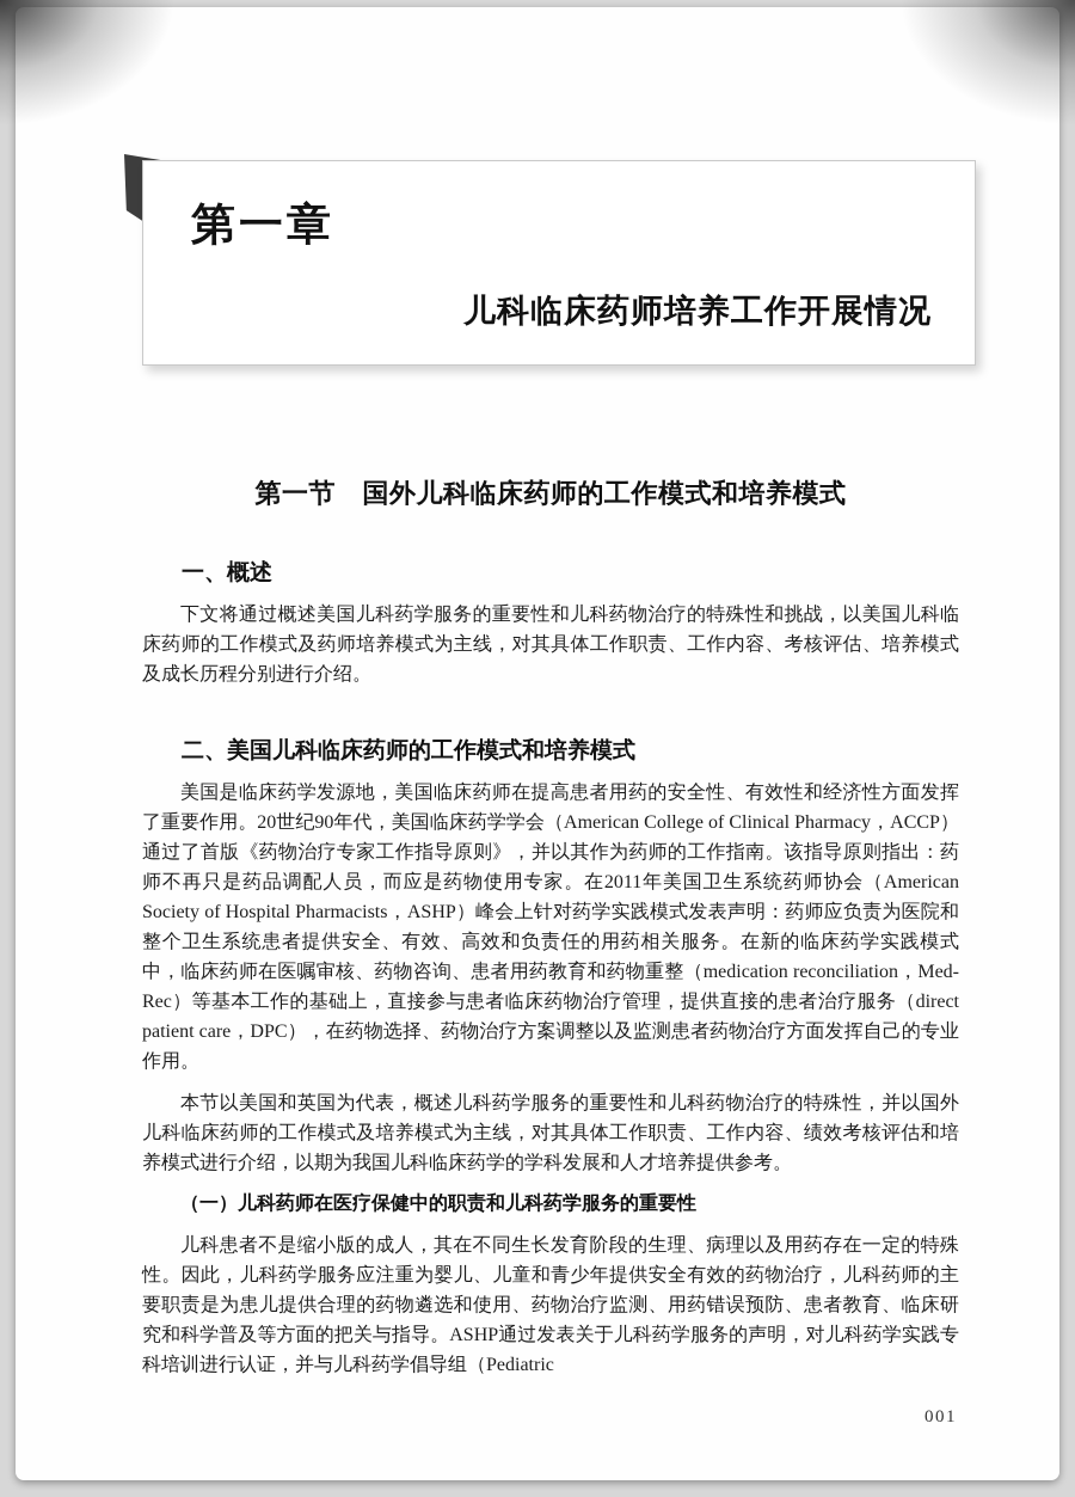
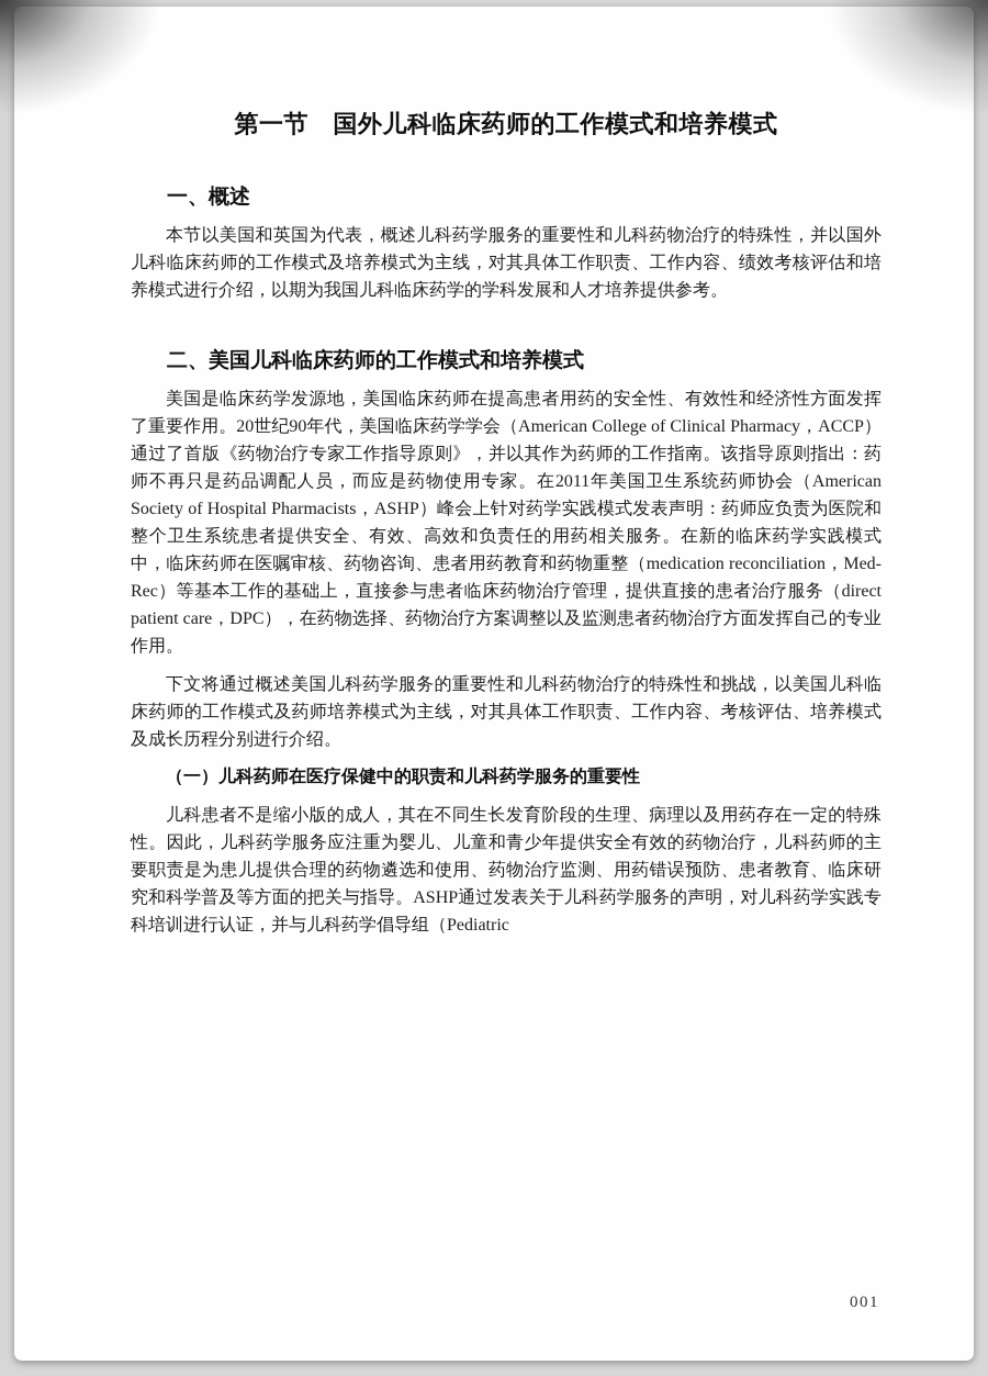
- 第一章
- 儿科临床药师培养工作开展情况
  第一节 国外儿科临床药师的工作模式和培养模式
  一、概述
- 下文将通过概述美国儿科药学服务的重要性和儿科药物治疗的特殊性和挑战，以美国儿科临床药师的工作模式及药师培养模式为主线，对其具体工作职责、工作内容、考核评估、培养模式及成长历程分别进行介绍。
+ 本节以美国和英国为代表，概述儿科药学服务的重要性和儿科药物治疗的特殊性，并以国外儿科临床药师的工作模式及培养模式为主线，对其具体工作职责、工作内容、绩效考核评估和培养模式进行介绍，以期为我国儿科临床药学的学科发展和人才培养提供参考。
  二、美国儿科临床药师的工作模式和培养模式
  美国是临床药学发源地，美国临床药师在提高患者用药的安全性、有效性和经济性方面发挥了重要作用。20世纪90年代，美国临床药学学会（American College of Clinical Pharmacy，ACCP）通过了首版《药物治疗专家工作指导原则》，并以其作为药师的工作指南。该指导原则指出：药师不再只是药品调配人员，而应是药物使用专家。在2011年美国卫生系统药师协会（American Society of Hospital Pharmacists，ASHP）峰会上针对药学实践模式发表声明：药师应负责为医院和整个卫生系统患者提供安全、有效、高效和负责任的用药相关服务。在新的临床药学实践模式中，临床药师在医嘱审核、药物咨询、患者用药教育和药物重整（medication reconciliation，Med-Rec）等基本工作的基础上，直接参与患者临床药物治疗管理，提供直接的患者治疗服务（direct patient care，DPC），在药物选择、药物治疗方案调整以及监测患者药物治疗方面发挥自己的专业作用。
- 本节以美国和英国为代表，概述儿科药学服务的重要性和儿科药物治疗的特殊性，并以国外儿科临床药师的工作模式及培养模式为主线，对其具体工作职责、工作内容、绩效考核评估和培养模式进行介绍，以期为我国儿科临床药学的学科发展和人才培养提供参考。
+ 下文将通过概述美国儿科药学服务的重要性和儿科药物治疗的特殊性和挑战，以美国儿科临床药师的工作模式及药师培养模式为主线，对其具体工作职责、工作内容、考核评估、培养模式及成长历程分别进行介绍。
  （一）儿科药师在医疗保健中的职责和儿科药学服务的重要性
  儿科患者不是缩小版的成人，其在不同生长发育阶段的生理、病理以及用药存在一定的特殊性。因此，儿科药学服务应注重为婴儿、儿童和青少年提供安全有效的药物治疗，儿科药师的主要职责是为患儿提供合理的药物遴选和使用、药物治疗监测、用药错误预防、患者教育、临床研究和科学普及等方面的把关与指导。ASHP通过发表关于儿科药学服务的声明，对儿科药学实践专科培训进行认证，并与儿科药学倡导组（Pediatric
  001
